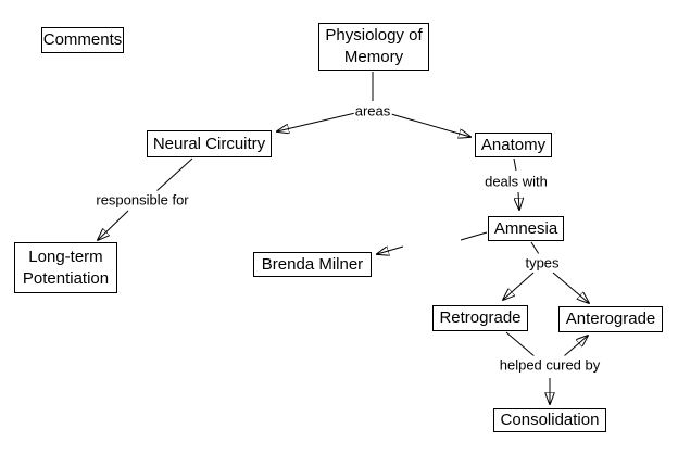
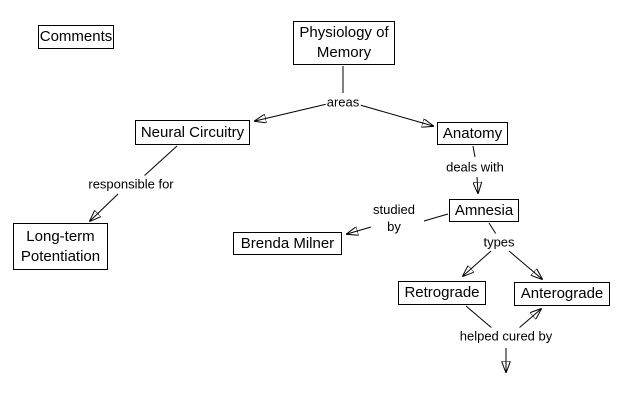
  Comments
  Physiology of
  Memory
  Neural Circuitry
  Anatomy
  Amnesia
  Brenda Milner
  Long-term
  Potentiation
  Retrograde
  Anterograde
- Consolidation
  areas
  responsible for
  deals with
+ studied
+ by
  types
  helped cured by
